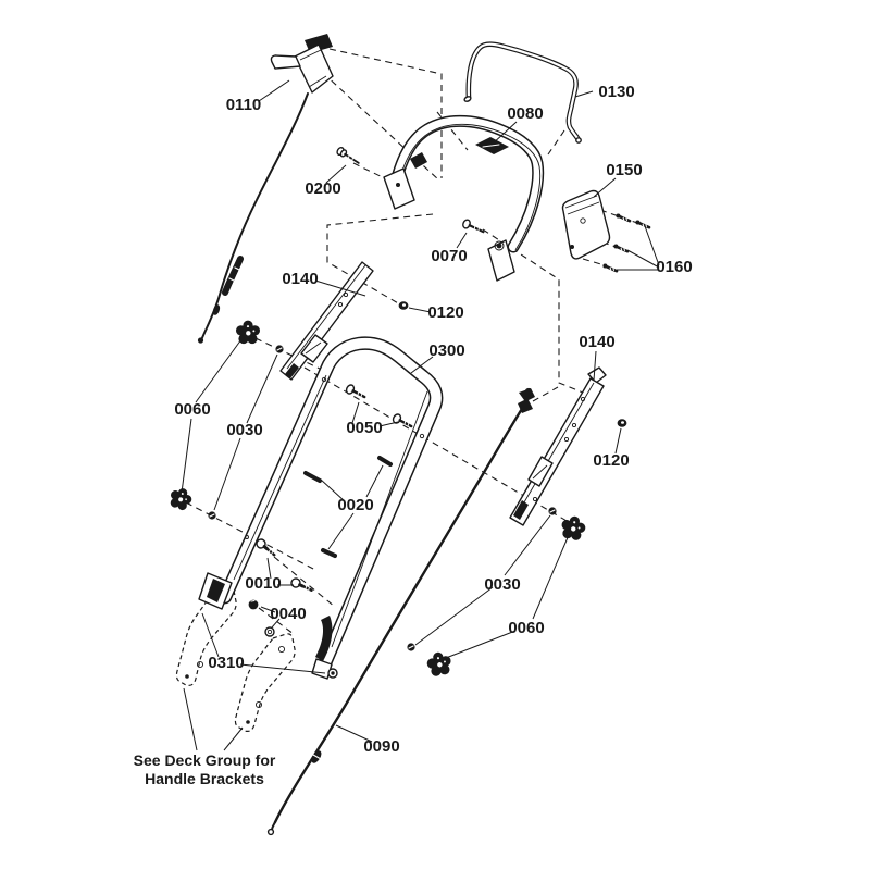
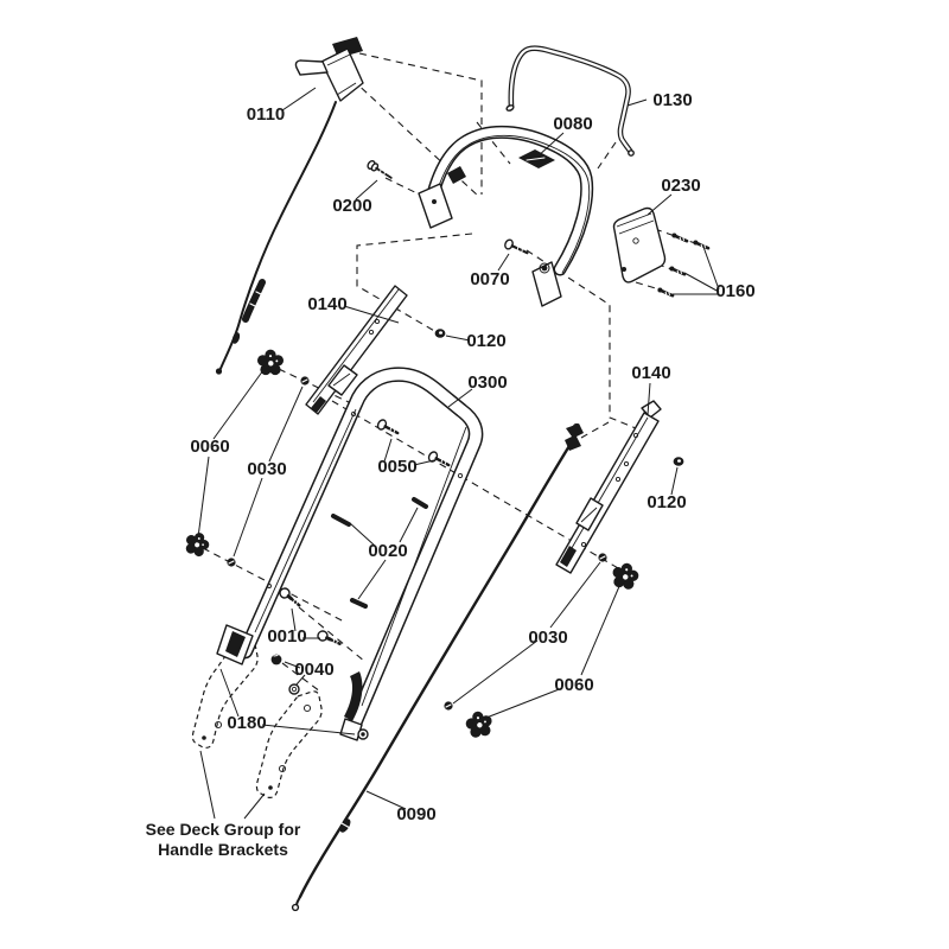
  0110
  0200
  0130
  0080
- 0150
+ 0230
  0160
  0070
  0140
  0120
  0300
  0140
  0120
  0050
  0060
  0030
  0020
  0010
  0040
- 0310
+ 0180
  0030
  0060
  0090
  See Deck Group for
  Handle Brackets
